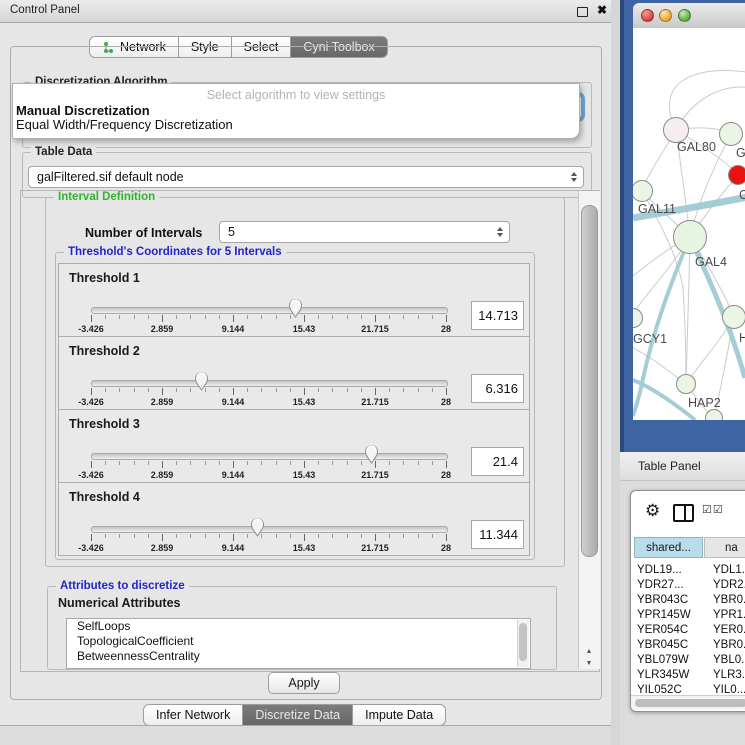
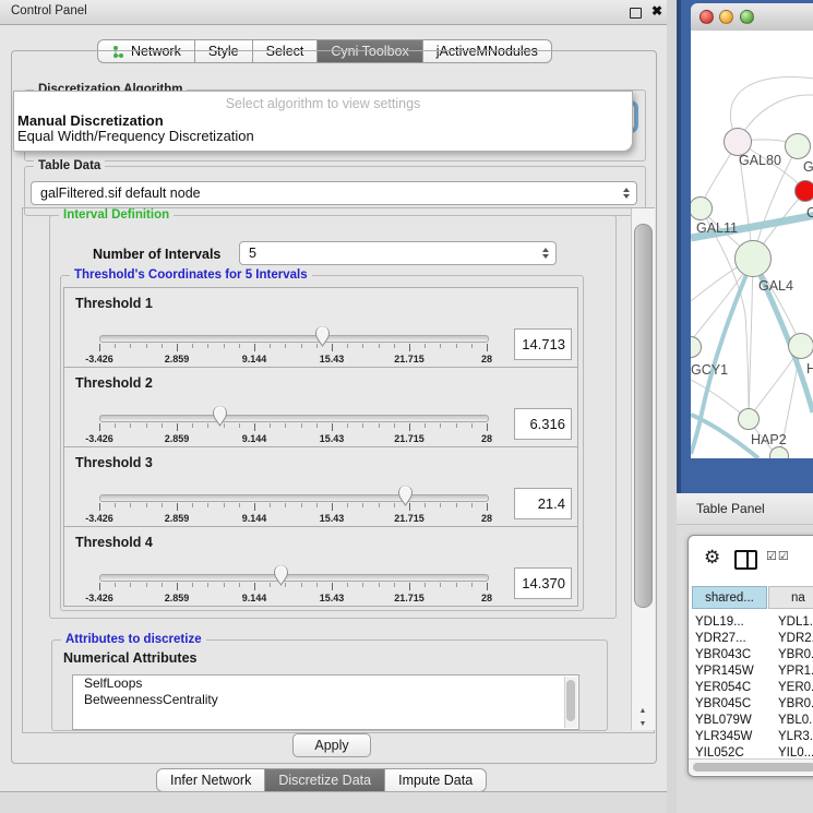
  Control Panel
  ✖
  Network
  Style
  Select
  Cyni Toolbox
+ jActiveMNodules
  Discretization Algorithm
  Table Data
  galFiltered.sif default node
  Interval Definition
  Number of Intervals
  5
  Threshold's Coordinates for 5 Intervals
  Threshold 1
  -3.426
  2.859
  9.144
  15.43
  21.715
  28
  14.713
  Threshold 2
  -3.426
  2.859
  9.144
  15.43
  21.715
  28
  6.316
  Threshold 3
  -3.426
  2.859
  9.144
  15.43
  21.715
  28
  21.4
  Threshold 4
  -3.426
  2.859
  9.144
  15.43
  21.715
  28
- 11.344
+ 14.370
  Attributes to discretize
  Numerical Attributes
  SelfLoops
- TopologicalCoefficient
  BetweennessCentrality
  Apply
  Infer Network
  Discretize Data
  Impute Data
  Select algorithm to view settings
  Manual Discretization
  Equal Width/Frequency Discretization
  GAL80
  C
  GAL11
  GAL4
  GCY1
  H
  HAP2
  Table Panel
  ⚙
  ☑☑
  shared...
  na
  YDL19...
  YDL1.
  YDR27...
  YBR043C
  YPR145W
  YER054C
  YBR045C
  YBL079W
  YBL0.
  YLR345W
  YLR3.
  YIL052C
  YIL0..
